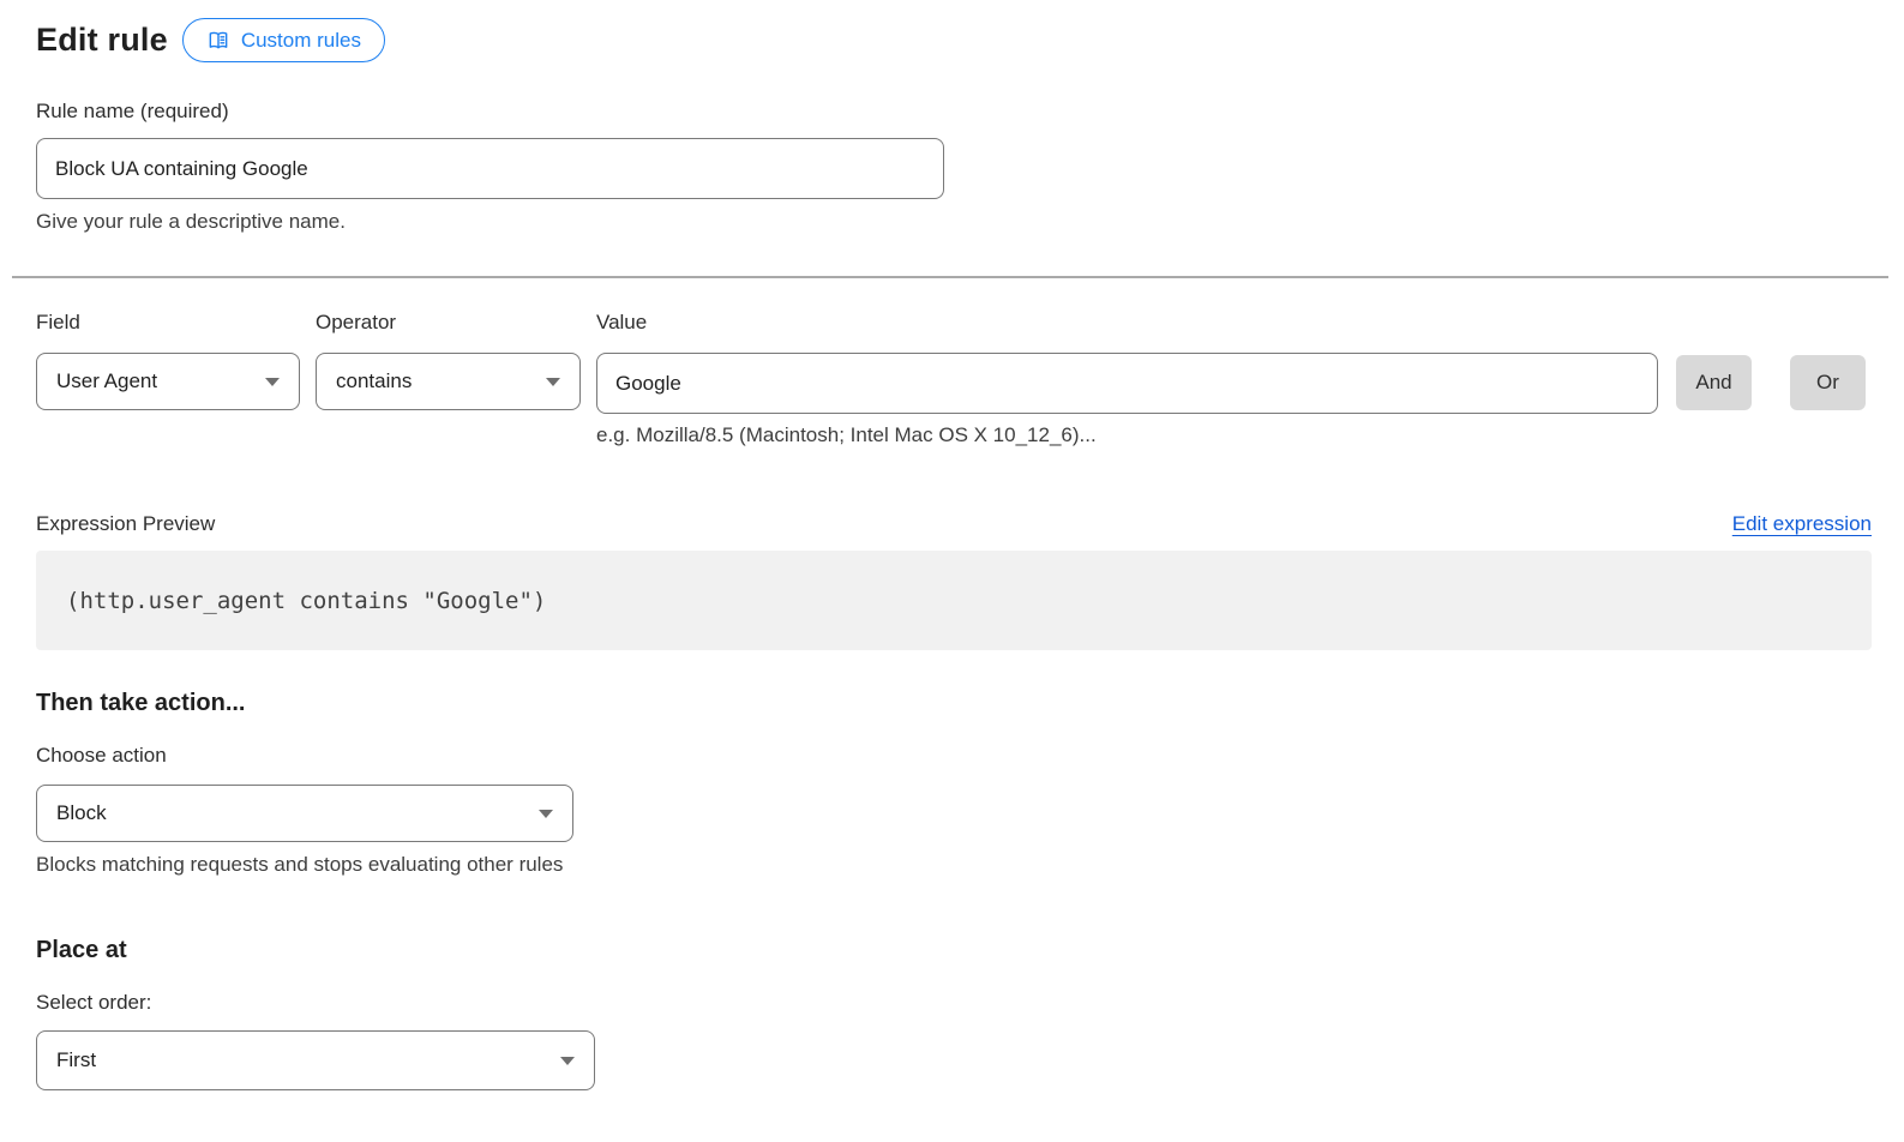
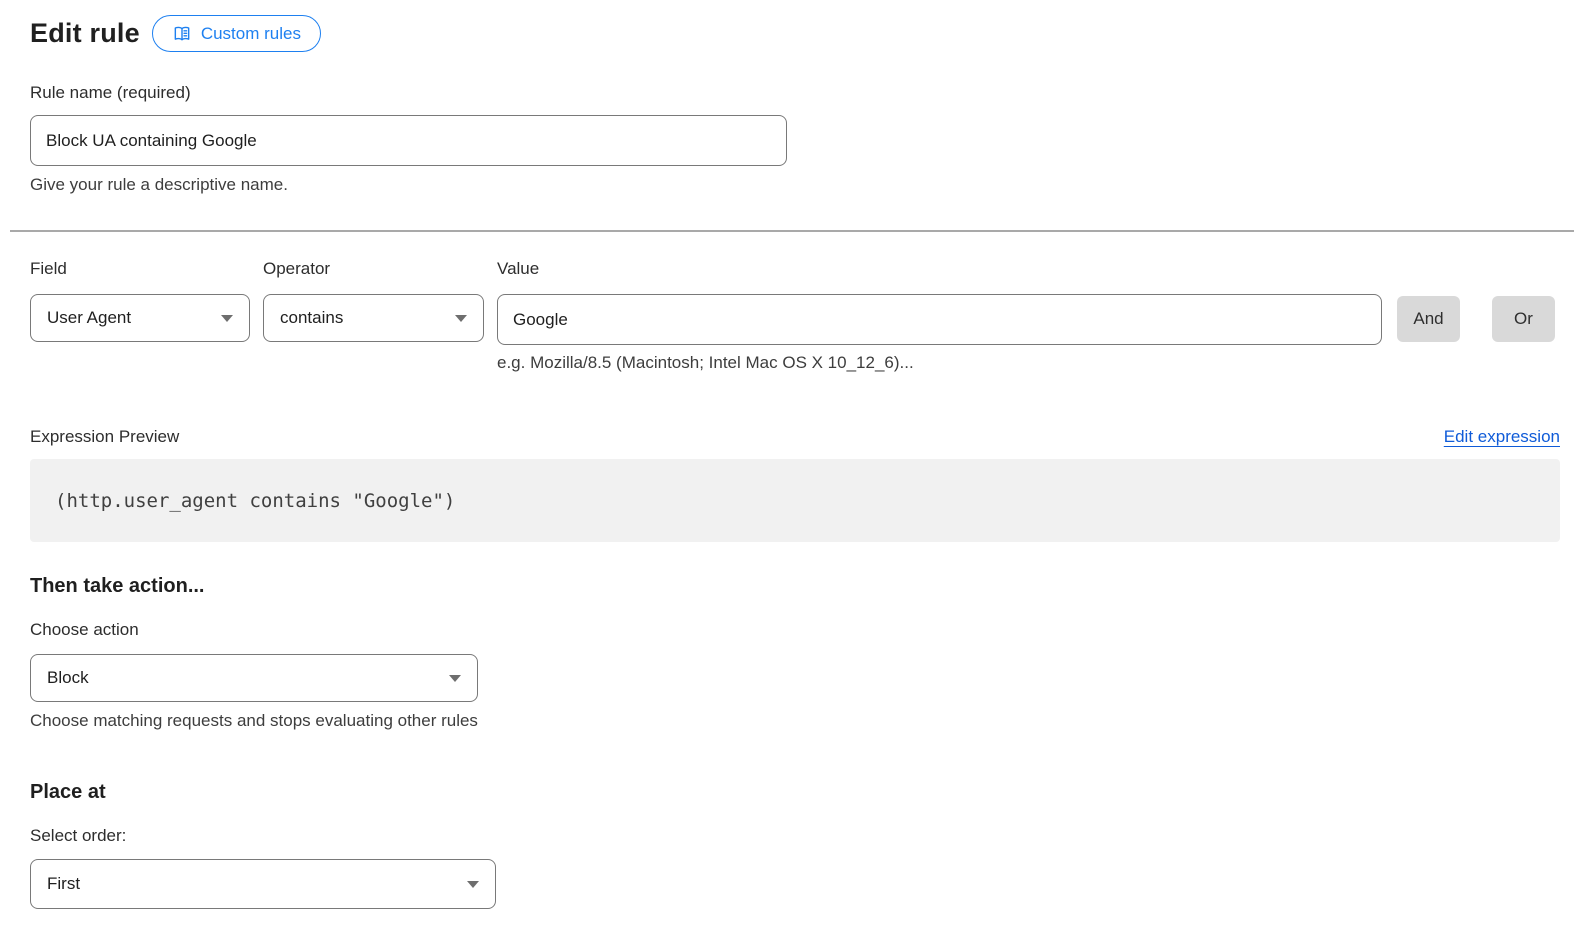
  Edit rule
  Custom rules
  Rule name (required)
  Block UA containing Google
  Give your rule a descriptive name.
  Field
  User Agent
  Operator
  contains
  Value
  Google
  e.g. Mozilla/8.5 (Macintosh; Intel Mac OS X 10_12_6)...
  And
  Or
  Expression Preview
  Edit expression
  (http.user_agent contains "Google")
  Then take action...
  Choose action
  Block
- Blocks matching requests and stops evaluating other rules
+ Choose matching requests and stops evaluating other rules
  Place at
  Select order:
  First
